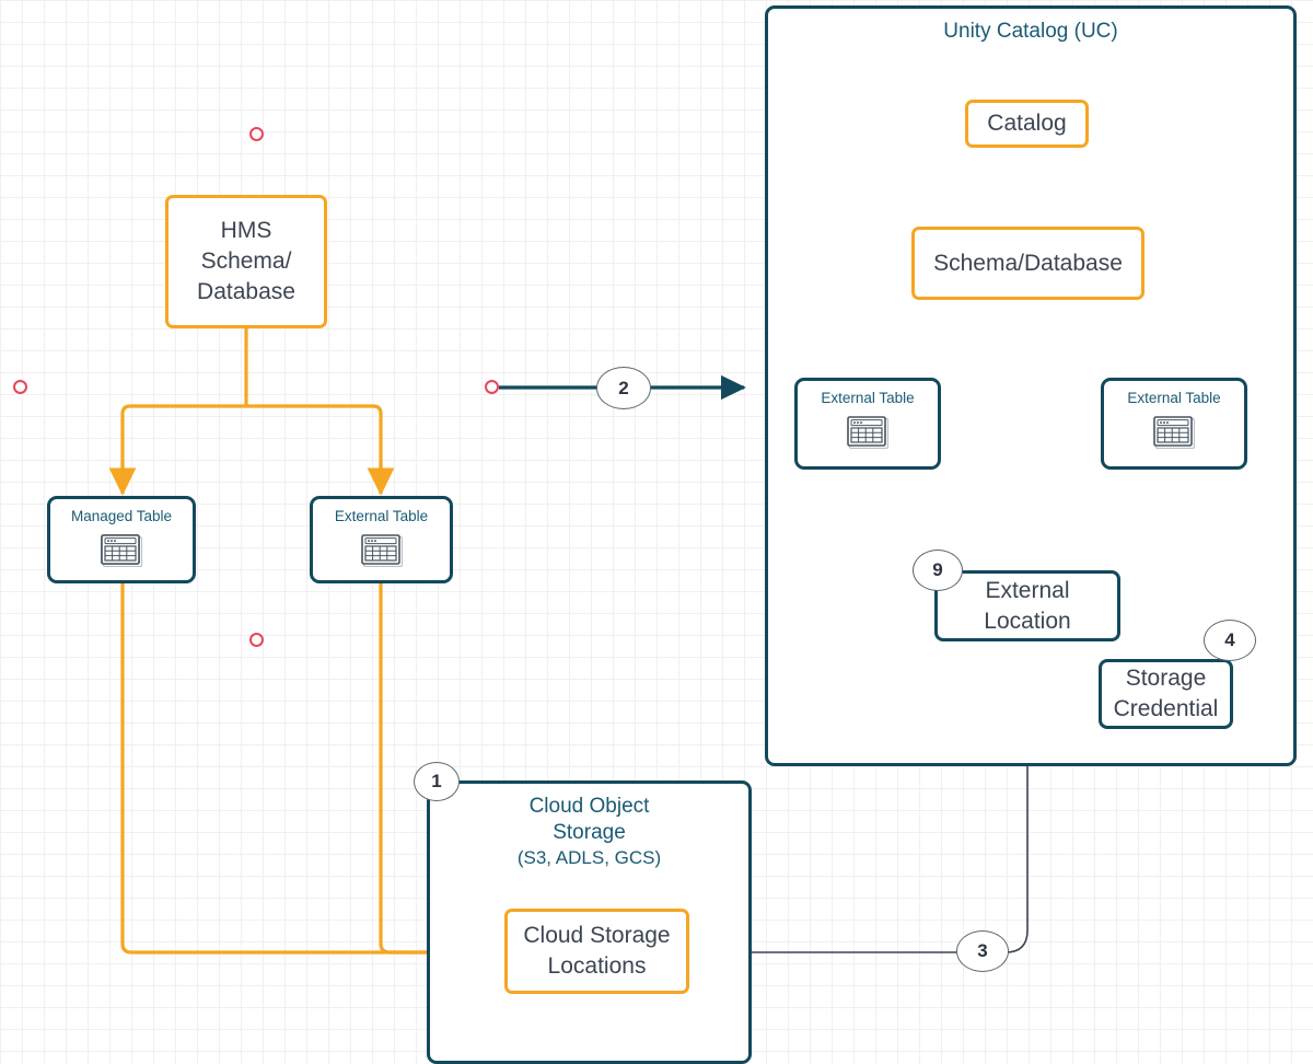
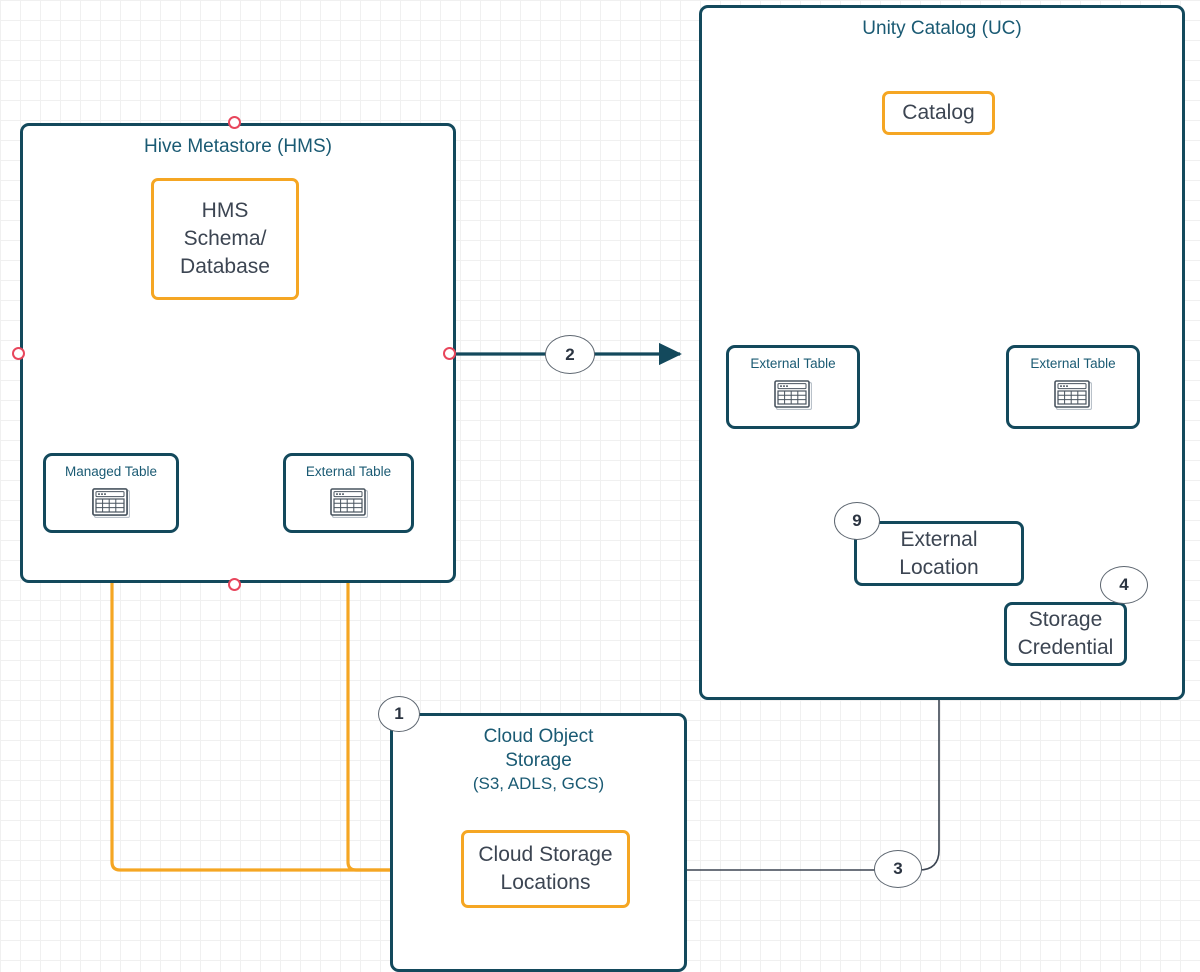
+ Hive Metastore (HMS)
  HMS
  Schema/
  Database
  Managed Table
  External Table
  Unity Catalog (UC)
  Catalog
- Schema/Database
  External Table
  External Table
  External
  Location
  Storage
  Credential
  Cloud Object
  Storage
  (S3, ADLS, GCS)
  Cloud Storage
  Locations
  1
  2
  3
  4
  9
